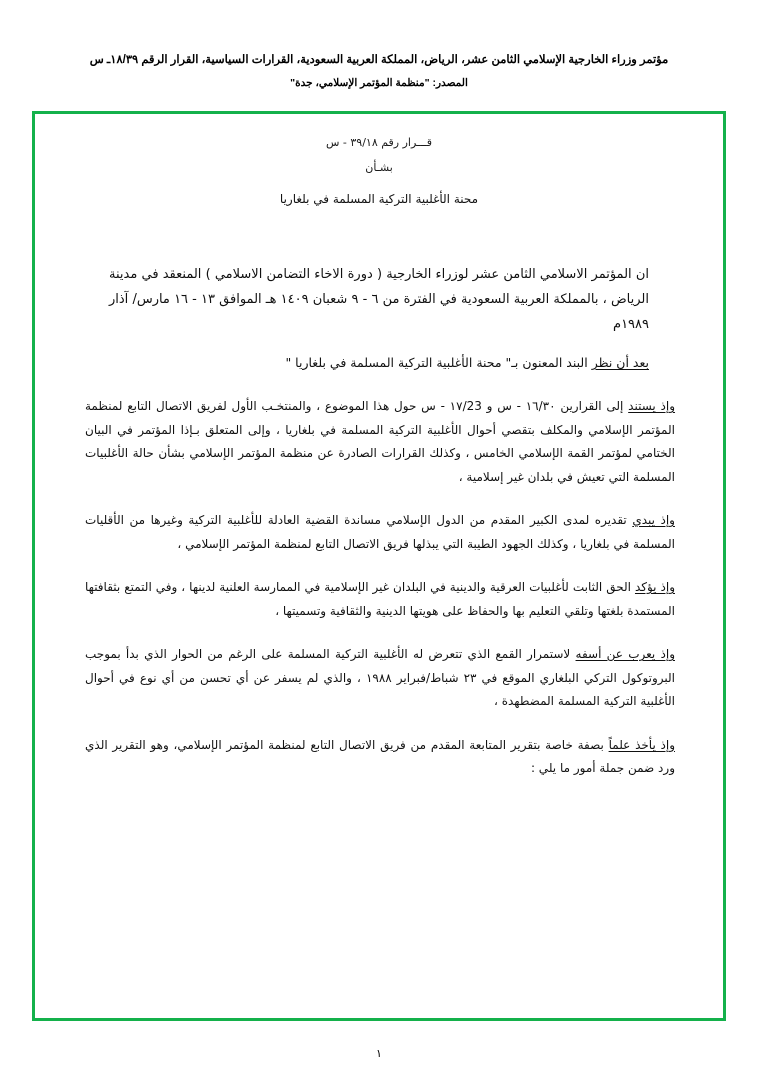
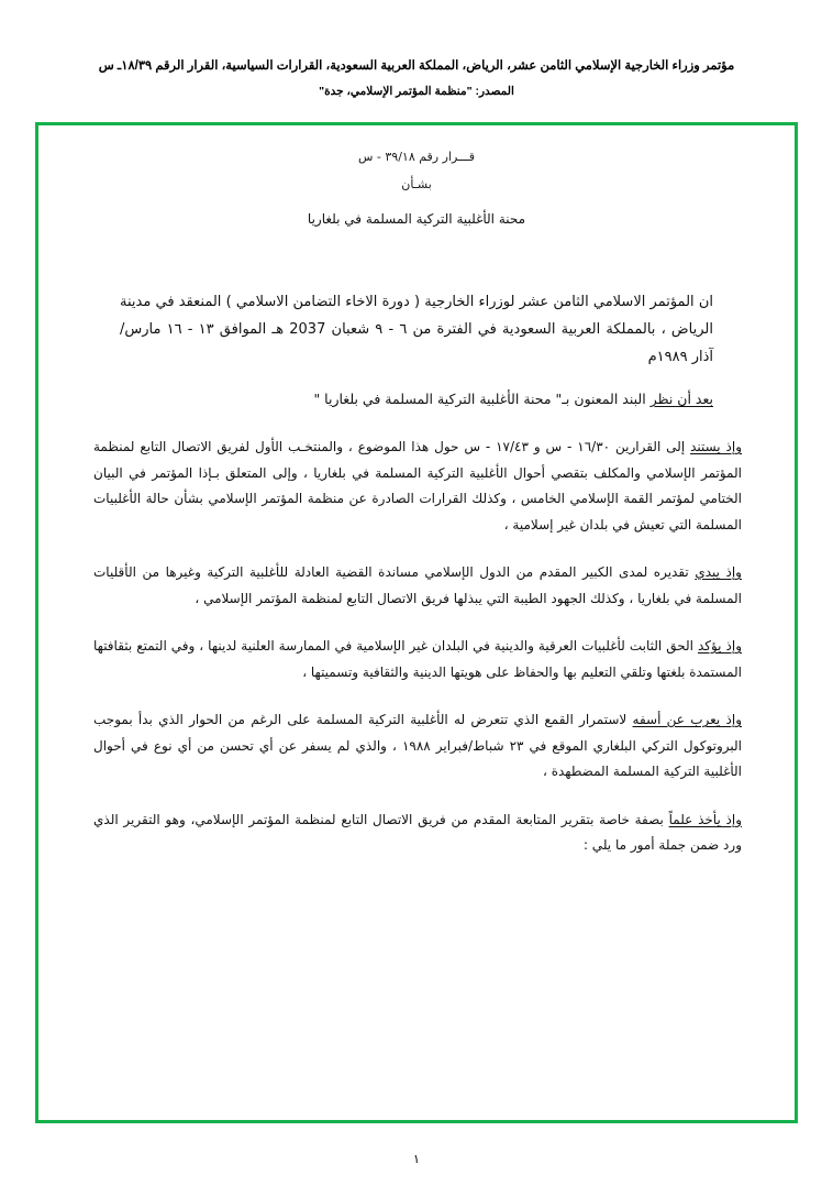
  مؤتمر وزراء الخارجية الإسلامي الثامن عشر، الرياض، المملكة العربية السعودية، القرارات السياسية، القرار الرقم ١٨/٣٩ـ س
  المصدر: "منظمة المؤتمر الإسلامي، جدة"
  قـــرار رقم ٣٩/١٨ - س
  بشـأن
  محنة الأغلبية التركية المسلمة في بلغاريا
- ان المؤتمر الاسلامي الثامن عشر لوزراء الخارجية ( دورة الاخاء التضامن الاسلامي ) المنعقد في مدينة الرياض ، بالمملكة العربية السعودية في الفترة من ٦ - ٩ شعبان ١٤٠٩ هـ الموافق ١٣ - ١٦ مارس/ آذار ١٩٨٩م
+ ان المؤتمر الاسلامي الثامن عشر لوزراء الخارجية ( دورة الاخاء التضامن الاسلامي ) المنعقد في مدينة الرياض ، بالمملكة العربية السعودية في الفترة من ٦ - ٩ شعبان 2037 هـ الموافق ١٣ - ١٦ مارس/ آذار ١٩٨٩م
  بعد أن نظر البند المعنون بـ" محنة الأغلبية التركية المسلمة في بلغاريا "
- وإذ يستند إلى القرارين ١٦/٣٠ - س و ١٧/23 - س حول هذا الموضوع ، والمنتخـب الأول لفريق الاتصال التابع لمنظمة المؤتمر الإسلامي والمكلف بتقصي أحوال الأغلبية التركية المسلمة في بلغاريا ، وإلى المتعلق بـإذا المؤتمر في البيان الختامي لمؤتمر القمة الإسلامي الخامس ، وكذلك القرارات الصادرة عن منظمة المؤتمر الإسلامي بشأن حالة الأغلبيات المسلمة التي تعيش في بلدان غير إسلامية ،
+ وإذ يستند إلى القرارين ١٦/٣٠ - س و ١٧/٤٣ - س حول هذا الموضوع ، والمنتخـب الأول لفريق الاتصال التابع لمنظمة المؤتمر الإسلامي والمكلف بتقصي أحوال الأغلبية التركية المسلمة في بلغاريا ، وإلى المتعلق بـإذا المؤتمر في البيان الختامي لمؤتمر القمة الإسلامي الخامس ، وكذلك القرارات الصادرة عن منظمة المؤتمر الإسلامي بشأن حالة الأغلبيات المسلمة التي تعيش في بلدان غير إسلامية ،
  وإذ يبدي تقديره لمدى الكبير المقدم من الدول الإسلامي مساندة القضية العادلة للأغلبية التركية وغيرها من الأقليات المسلمة في بلغاريا ، وكذلك الجهود الطيبة التي يبذلها فريق الاتصال التابع لمنظمة المؤتمر الإسلامي ،
  وإذ يؤكد الحق الثابت لأغلبيات العرقية والدينية في البلدان غير الإسلامية في الممارسة العلنية لدينها ، وفي التمتع بثقافتها المستمدة بلغتها وتلقي التعليم بها والحفاظ على هويتها الدينية والثقافية وتسميتها ،
  وإذ يعرب عن أسفه لاستمرار القمع الذي تتعرض له الأغلبية التركية المسلمة على الرغم من الحوار الذي بدأ بموجب البروتوكول التركي البلغاري الموقع في ٢٣ شباط/فبراير ١٩٨٨ ، والذي لم يسفر عن أي تحسن من أي نوع في أحوال الأغلبية التركية المسلمة المضطهدة ،
  وإذ يأخذ علماً بصفة خاصة بتقرير المتابعة المقدم من فريق الاتصال التابع لمنظمة المؤتمر الإسلامي، وهو التقرير الذي ورد ضمن جملة أمور ما يلي :
  ١
